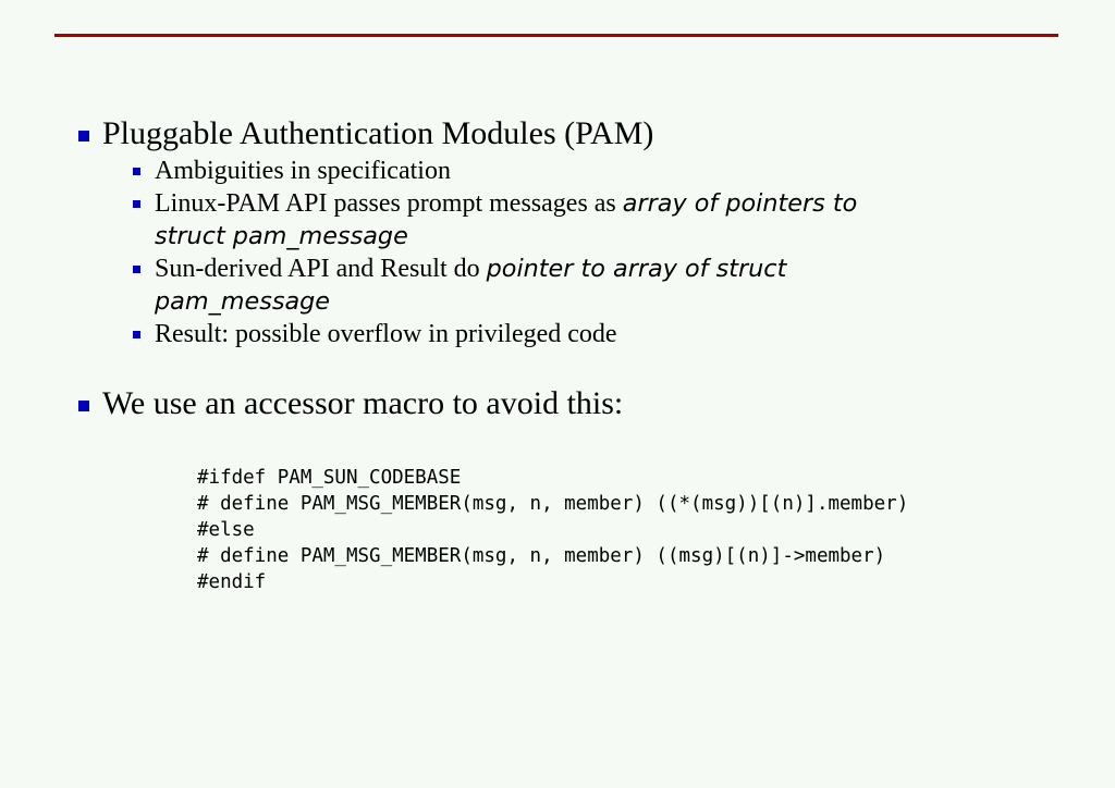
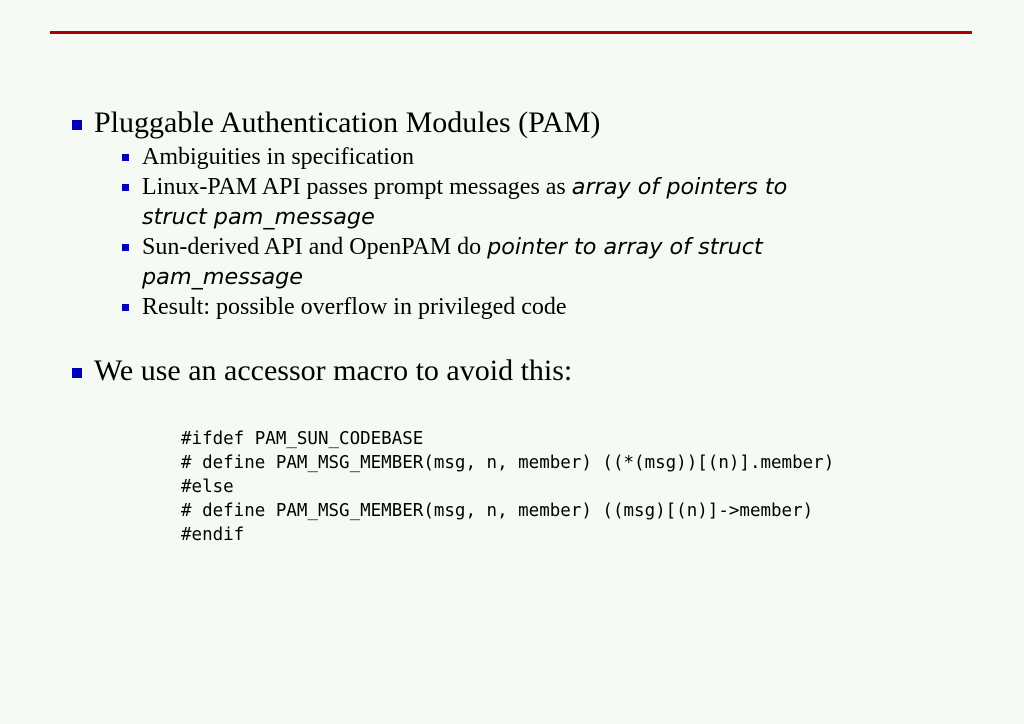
  Pluggable Authentication Modules (PAM)
  Ambiguities in specification
  Linux-PAM API passes prompt messages as array of pointers to struct pam_message
- Sun-derived API and Result do pointer to array of struct pam_message
+ Sun-derived API and OpenPAM do pointer to array of struct pam_message
  Result: possible overflow in privileged code
  We use an accessor macro to avoid this:
  #ifdef PAM_SUN_CODEBASE # define PAM_MSG_MEMBER(msg, n, member) ((*(msg))[(n)].member) #else # define PAM_MSG_MEMBER(msg, n, member) ((msg)[(n)]->member) #endif
